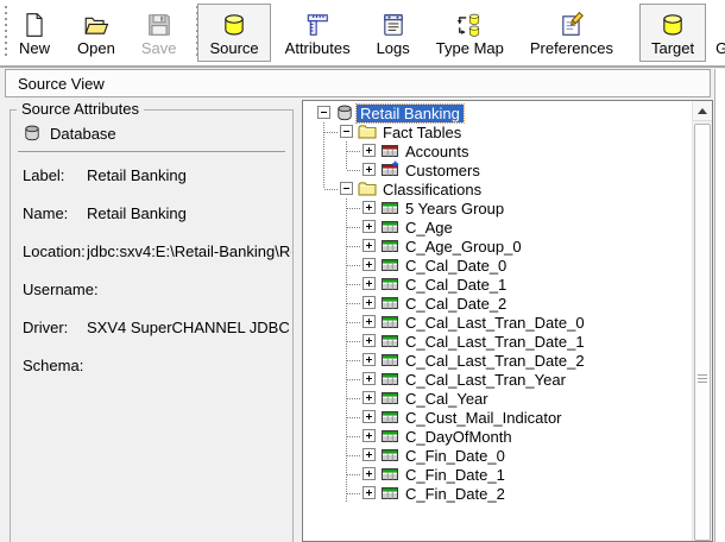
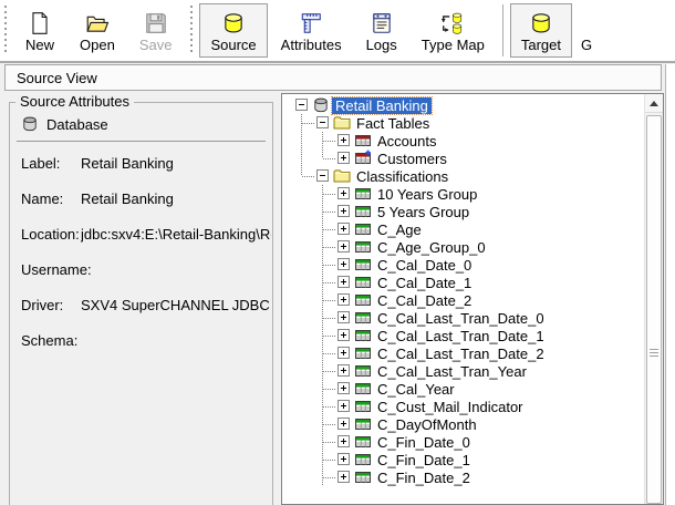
  New
  Open
  Save
  Source
  Attributes
  Logs
  Type Map
- Preferences
  Target
  G
  Source View
  Source Attributes
  Database
  Label:
  Retail Banking
  Name:
  Retail Banking
  Location:
  jdbc:sxv4:E:\Retail-Banking\R
  Username:
  Driver:
  SXV4 SuperCHANNEL JDBC
  Schema:
  Retail Banking
  Fact Tables
  Accounts
  Customers
  Classifications
+ 10 Years Group
  5 Years Group
  C_Age
  C_Age_Group_0
  C_Cal_Date_0
  C_Cal_Date_1
  C_Cal_Date_2
  C_Cal_Last_Tran_Date_0
  C_Cal_Last_Tran_Date_1
  C_Cal_Last_Tran_Date_2
  C_Cal_Last_Tran_Year
  C_Cal_Year
  C_Cust_Mail_Indicator
  C_DayOfMonth
  C_Fin_Date_0
  C_Fin_Date_1
  C_Fin_Date_2
